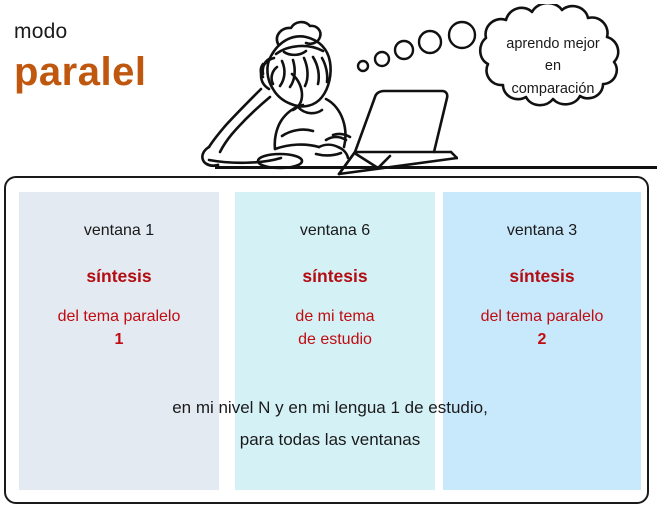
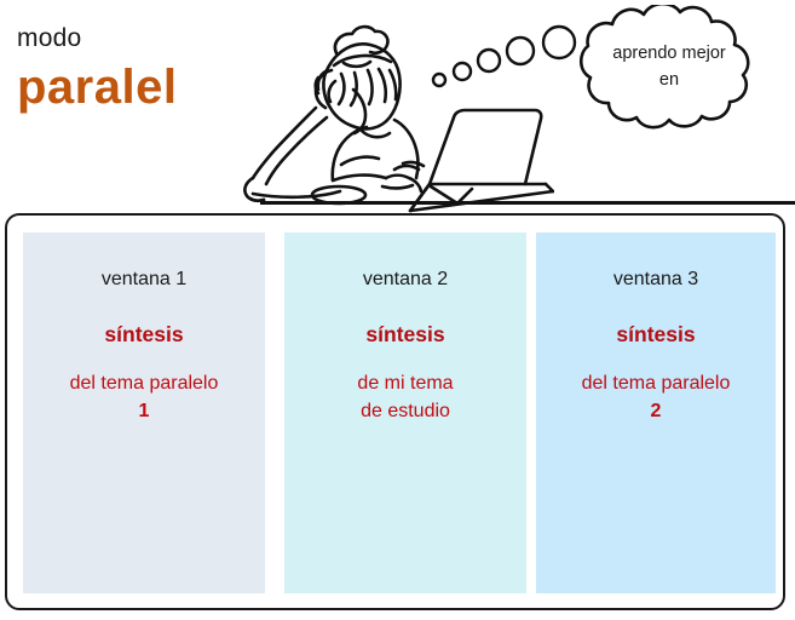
  modo
  paralel
  aprendo mejor
  en
- comparación
  ventana 1
  síntesis
  del tema paralelo
  1
- ventana 6
+ ventana 2
  síntesis
  de mi tema
  de estudio
  ventana 3
  síntesis
  del tema paralelo
  2
- en mi nivel N y en mi lengua 1 de estudio,
- para todas las ventanas
